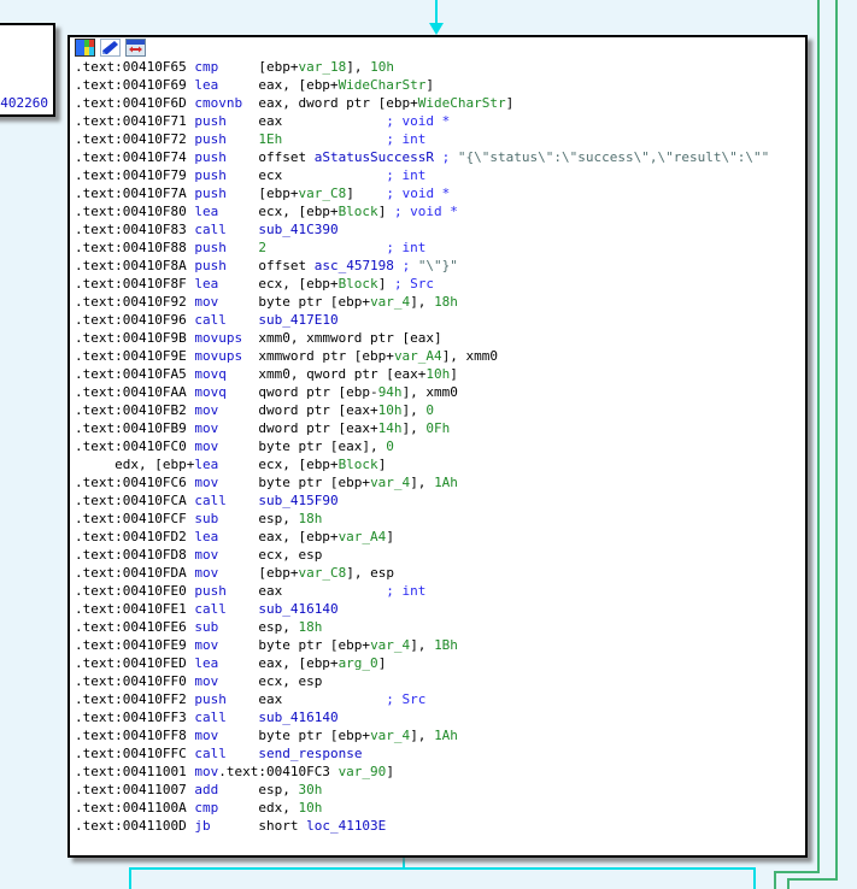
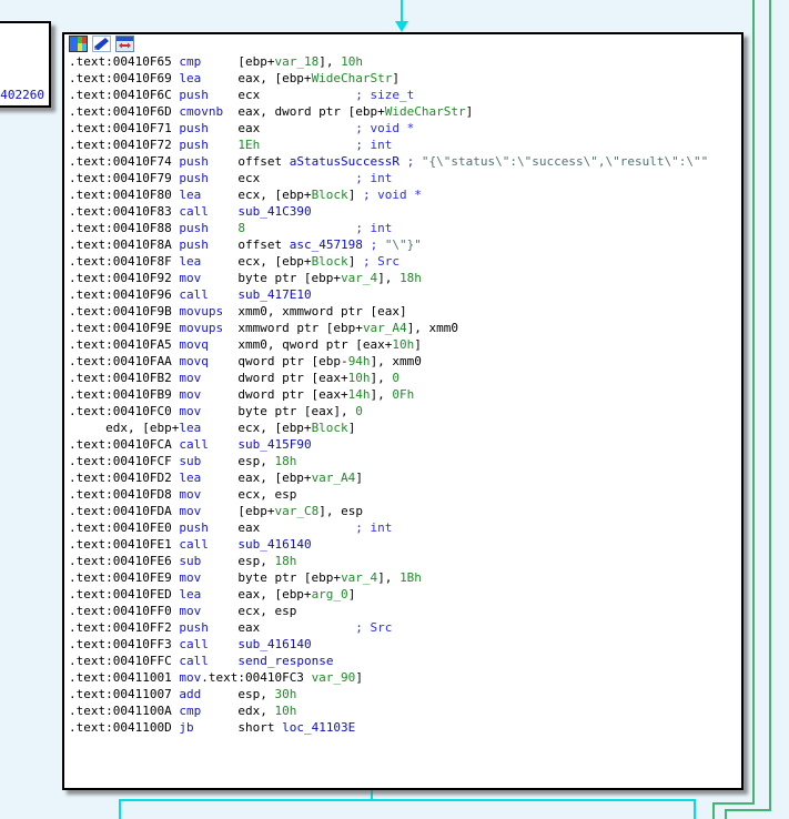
  402260
  .text:00410F65 cmp [ebp+var_18], 10h
  .text:00410F69 lea eax, [ebp+WideCharStr]
+ .text:00410F6C push ecx ; size_t
  .text:00410F6D cmovnb eax, dword ptr [ebp+WideCharStr]
  .text:00410F71 push eax ; void *
  .text:00410F72 push 1Eh ; int
  .text:00410F74 push offset aStatusSuccessR ; "{\"status\":\"success\",\"result\":\""
  .text:00410F79 push ecx ; int
- .text:00410F7A push [ebp+var_C8] ; void *
  .text:00410F80 lea ecx, [ebp+Block] ; void *
  .text:00410F83 call sub_41C390
- .text:00410F88 push 2 ; int
+ .text:00410F88 push 8 ; int
  .text:00410F8A push offset asc_457198 ; "\"}"
  .text:00410F8F lea ecx, [ebp+Block] ; Src
  .text:00410F92 mov byte ptr [ebp+var_4], 18h
  .text:00410F96 call sub_417E10
  .text:00410F9B movups xmm0, xmmword ptr [eax]
  .text:00410F9E movups xmmword ptr [ebp+var_A4], xmm0
  .text:00410FA5 movq xmm0, qword ptr [eax+10h]
  .text:00410FAA movq qword ptr [ebp-94h], xmm0
  .text:00410FB2 mov dword ptr [eax+10h], 0
  .text:00410FB9 mov dword ptr [eax+14h], 0Fh
  .text:00410FC0 mov byte ptr [eax], 0
  edx, [ebp+lea ecx, [ebp+Block]
- .text:00410FC6 mov byte ptr [ebp+var_4], 1Ah
  .text:00410FCA call sub_415F90
  .text:00410FCF sub esp, 18h
  .text:00410FD2 lea eax, [ebp+var_A4]
  .text:00410FD8 mov ecx, esp
  .text:00410FDA mov [ebp+var_C8], esp
  .text:00410FE0 push eax ; int
  .text:00410FE1 call sub_416140
  .text:00410FE6 sub esp, 18h
  .text:00410FE9 mov byte ptr [ebp+var_4], 1Bh
  .text:00410FED lea eax, [ebp+arg_0]
  .text:00410FF0 mov ecx, esp
  .text:00410FF2 push eax ; Src
  .text:00410FF3 call sub_416140
- .text:00410FF8 mov byte ptr [ebp+var_4], 1Ah
  .text:00410FFC call send_response
  .text:00411001 mov.text:00410FC3 var_90]
  .text:00411007 add esp, 30h
  .text:0041100A cmp edx, 10h
  .text:0041100D jb short loc_41103E
